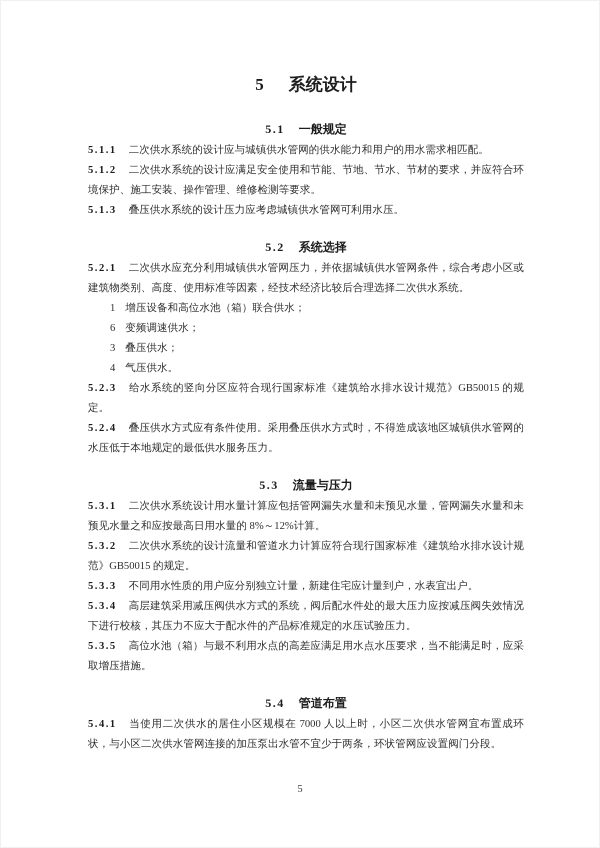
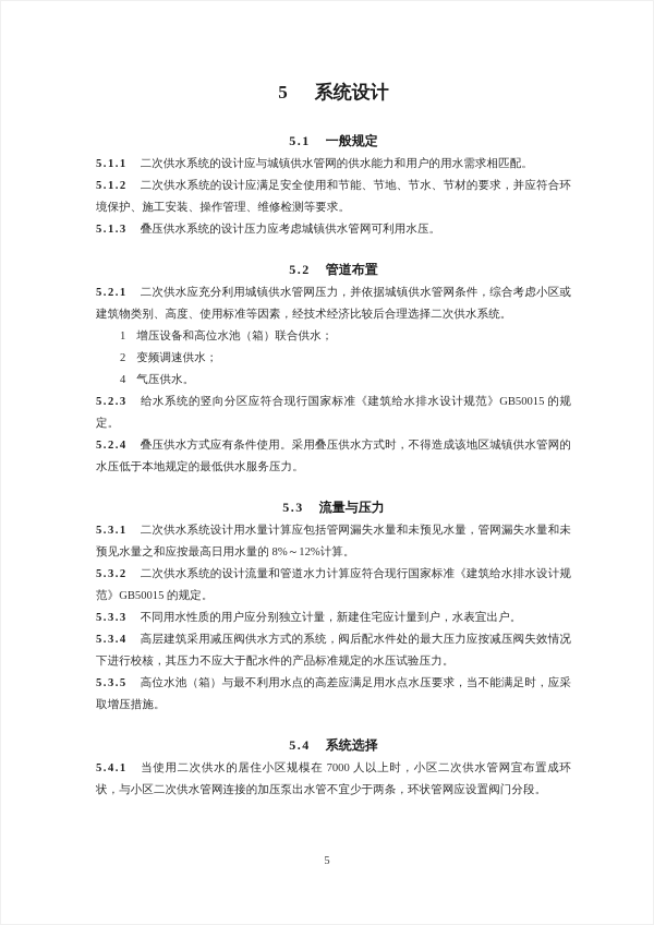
  5 系统设计
  5.1 一般规定
  5.1.1 二次供水系统的设计应与城镇供水管网的供水能力和用户的用水需求相匹配。
  5.1.2 二次供水系统的设计应满足安全使用和节能、节地、节水、节材的要求，并应符合环境保护、施工安装、操作管理、维修检测等要求。
  5.1.3 叠压供水系统的设计压力应考虑城镇供水管网可利用水压。
- 5.2 系统选择
+ 5.2 管道布置
  5.2.1 二次供水应充分利用城镇供水管网压力，并依据城镇供水管网条件，综合考虑小区或建筑物类别、高度、使用标准等因素，经技术经济比较后合理选择二次供水系统。
  1 增压设备和高位水池（箱）联合供水；
- 6 变频调速供水；
+ 2 变频调速供水；
- 3 叠压供水；
  4 气压供水。
  5.2.3 给水系统的竖向分区应符合现行国家标准《建筑给水排水设计规范》GB50015 的规定。
  5.2.4 叠压供水方式应有条件使用。采用叠压供水方式时，不得造成该地区城镇供水管网的水压低于本地规定的最低供水服务压力。
  5.3 流量与压力
  5.3.1 二次供水系统设计用水量计算应包括管网漏失水量和未预见水量，管网漏失水量和未预见水量之和应按最高日用水量的 8%～12%计算。
  5.3.2 二次供水系统的设计流量和管道水力计算应符合现行国家标准《建筑给水排水设计规范》GB50015 的规定。
  5.3.3 不同用水性质的用户应分别独立计量，新建住宅应计量到户，水表宜出户。
  5.3.4 高层建筑采用减压阀供水方式的系统，阀后配水件处的最大压力应按减压阀失效情况下进行校核，其压力不应大于配水件的产品标准规定的水压试验压力。
  5.3.5 高位水池（箱）与最不利用水点的高差应满足用水点水压要求，当不能满足时，应采取增压措施。
- 5.4 管道布置
+ 5.4 系统选择
  5.4.1 当使用二次供水的居住小区规模在 7000 人以上时，小区二次供水管网宜布置成环状，与小区二次供水管网连接的加压泵出水管不宜少于两条，环状管网应设置阀门分段。
  5
